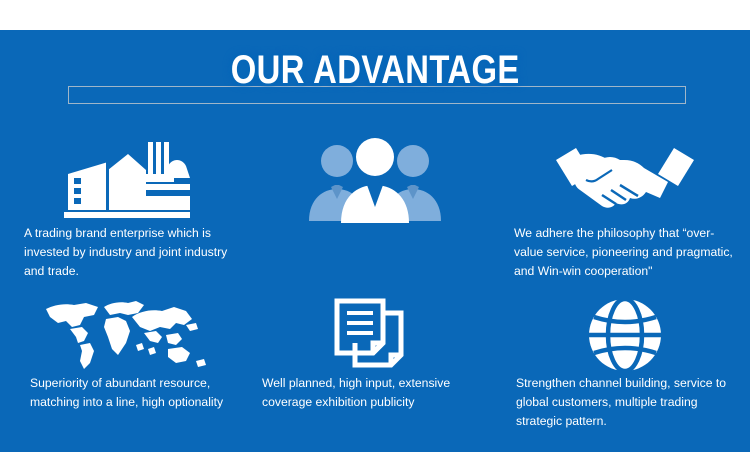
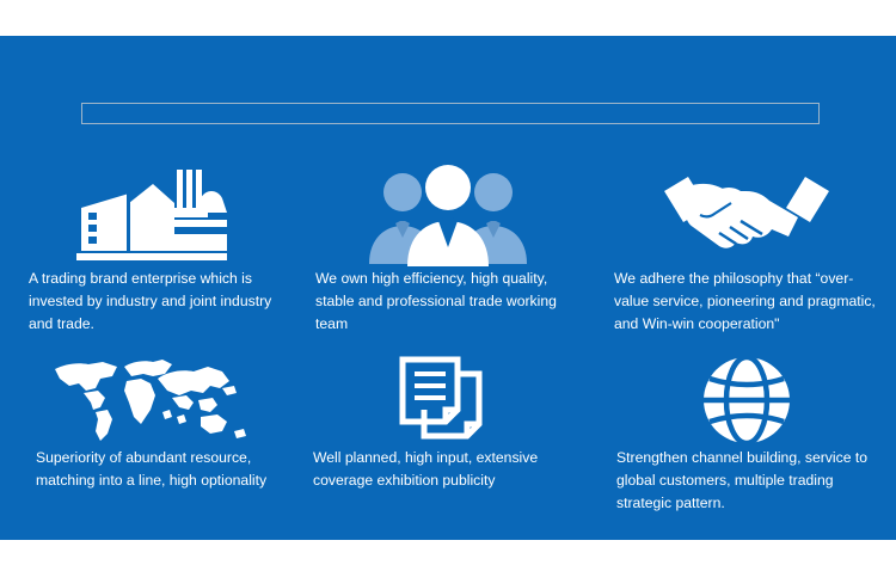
- OUR ADVANTAGE
  A trading brand enterprise which is invested by industry and joint industry and trade.
+ We own high efficiency, high quality, stable and professional trade working team
  We adhere the philosophy that “over-value service, pioneering and pragmatic, and Win-win cooperation"
  Superiority of abundant resource, matching into a line, high optionality
  Well planned, high input, extensive coverage exhibition publicity
  Strengthen channel building, service to global customers, multiple trading strategic pattern.
